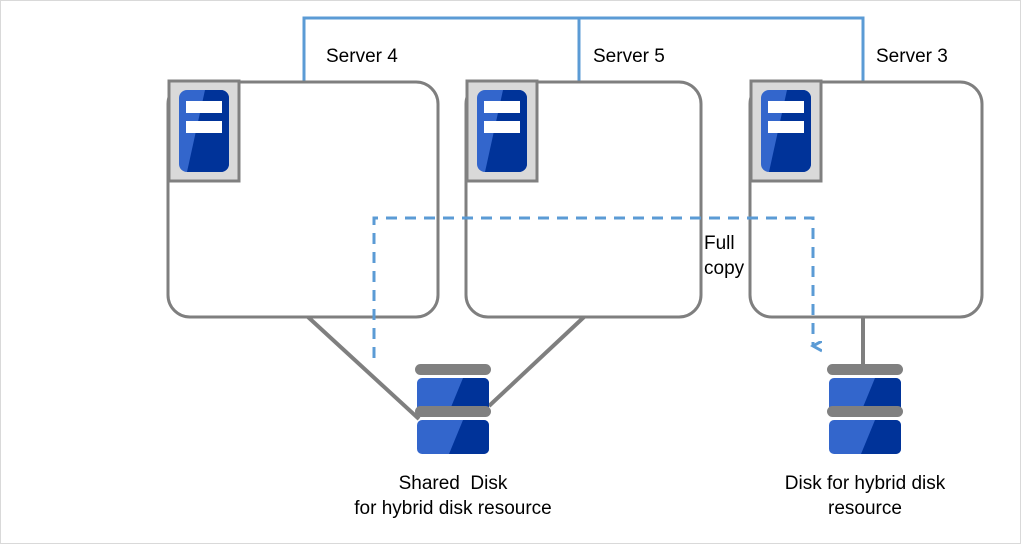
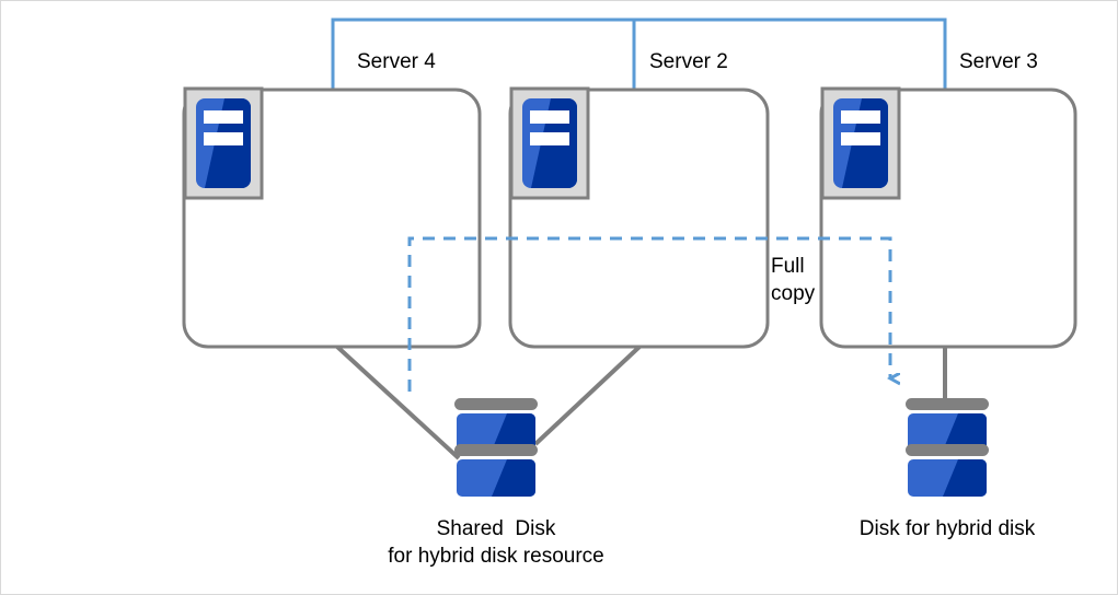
  Server 4
- Server 5
+ Server 2
  Server 3
  Full
  copy
  Shared Disk
  for hybrid disk resource
  Disk for hybrid disk
- resource
